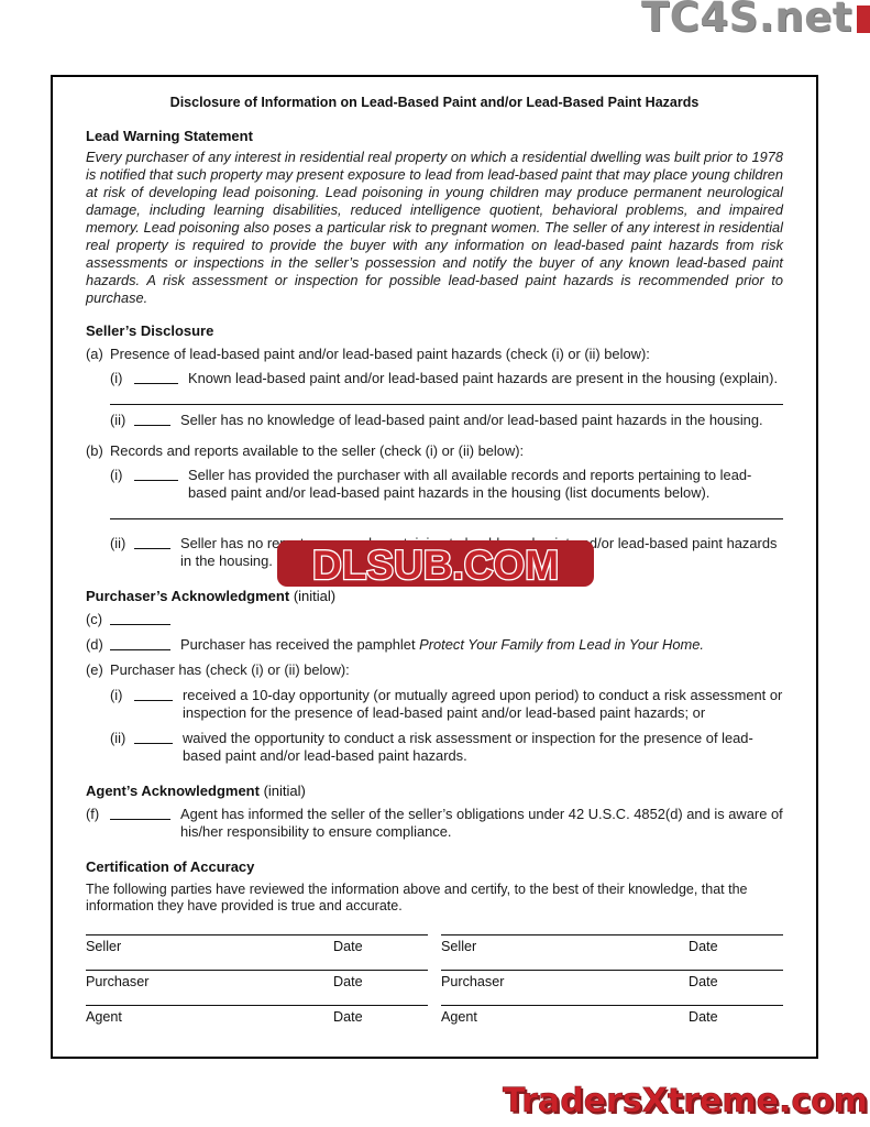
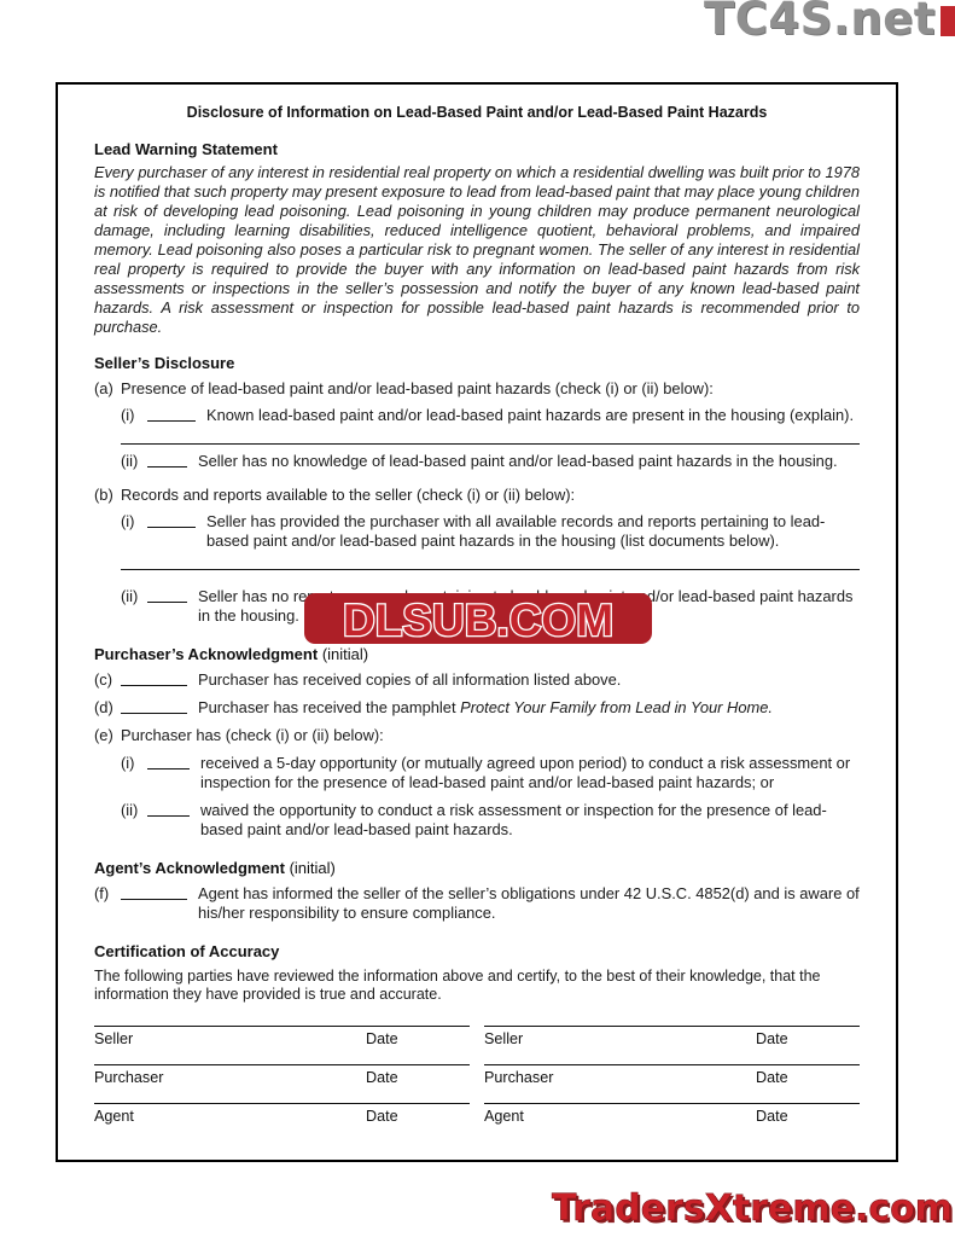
  TC4S.net
  Disclosure of Information on Lead-Based Paint and/or Lead-Based Paint Hazards
  Lead Warning Statement
  Every purchaser of any interest in residential real property on which a residential dwelling was built prior to 1978 is notified that such property may present exposure to lead from lead-based paint that may place young children at risk of developing lead poisoning. Lead poisoning in young children may produce permanent neurological damage, including learning disabilities, reduced intelligence quotient, behavioral problems, and impaired memory. Lead poisoning also poses a particular risk to pregnant women. The seller of any interest in residential real property is required to provide the buyer with any information on lead-based paint hazards from risk assessments or inspections in the seller’s possession and notify the buyer of any known lead-based paint hazards. A risk assessment or inspection for possible lead-based paint hazards is recommended prior to purchase.
  Seller’s Disclosure
  (a)
  Presence of lead-based paint and/or lead-based paint hazards (check (i) or (ii) below):
  (i)
  Known lead-based paint and/or lead-based paint hazards are present in the housing (explain).
  (ii)
  Seller has no knowledge of lead-based paint and/or lead-based paint hazards in the housing.
  (b)
  Records and reports available to the seller (check (i) or (ii) below):
  (i)
  Seller has provided the purchaser with all available records and reports pertaining to lead-based paint and/or lead-based paint hazards in the housing (list documents below).
  (ii)
  Purchaser’s Acknowledgment (initial)
  (c)
+ Purchaser has received copies of all information listed above.
  (d)
  Purchaser has received the pamphlet Protect Your Family from Lead in Your Home.
  (e)
  Purchaser has (check (i) or (ii) below):
  (i)
- received a 10-day opportunity (or mutually agreed upon period) to conduct a risk assessment or inspection for the presence of lead-based paint and/or lead-based paint hazards; or
+ received a 5-day opportunity (or mutually agreed upon period) to conduct a risk assessment or inspection for the presence of lead-based paint and/or lead-based paint hazards; or
  (ii)
  waived the opportunity to conduct a risk assessment or inspection for the presence of lead-based paint and/or lead-based paint hazards.
  Agent’s Acknowledgment (initial)
  (f)
  Agent has informed the seller of the seller’s obligations under 42 U.S.C. 4852(d) and is aware of his/her responsibility to ensure compliance.
  Certification of Accuracy
  The following parties have reviewed the information above and certify, to the best of their knowledge, that the information they have provided is true and accurate.
  Seller
  Date
  Seller
  Date
  Purchaser
  Date
  Purchaser
  Date
  Agent
  Date
  Agent
  Date
  DLSUB.COM
  TradersXtreme.com
